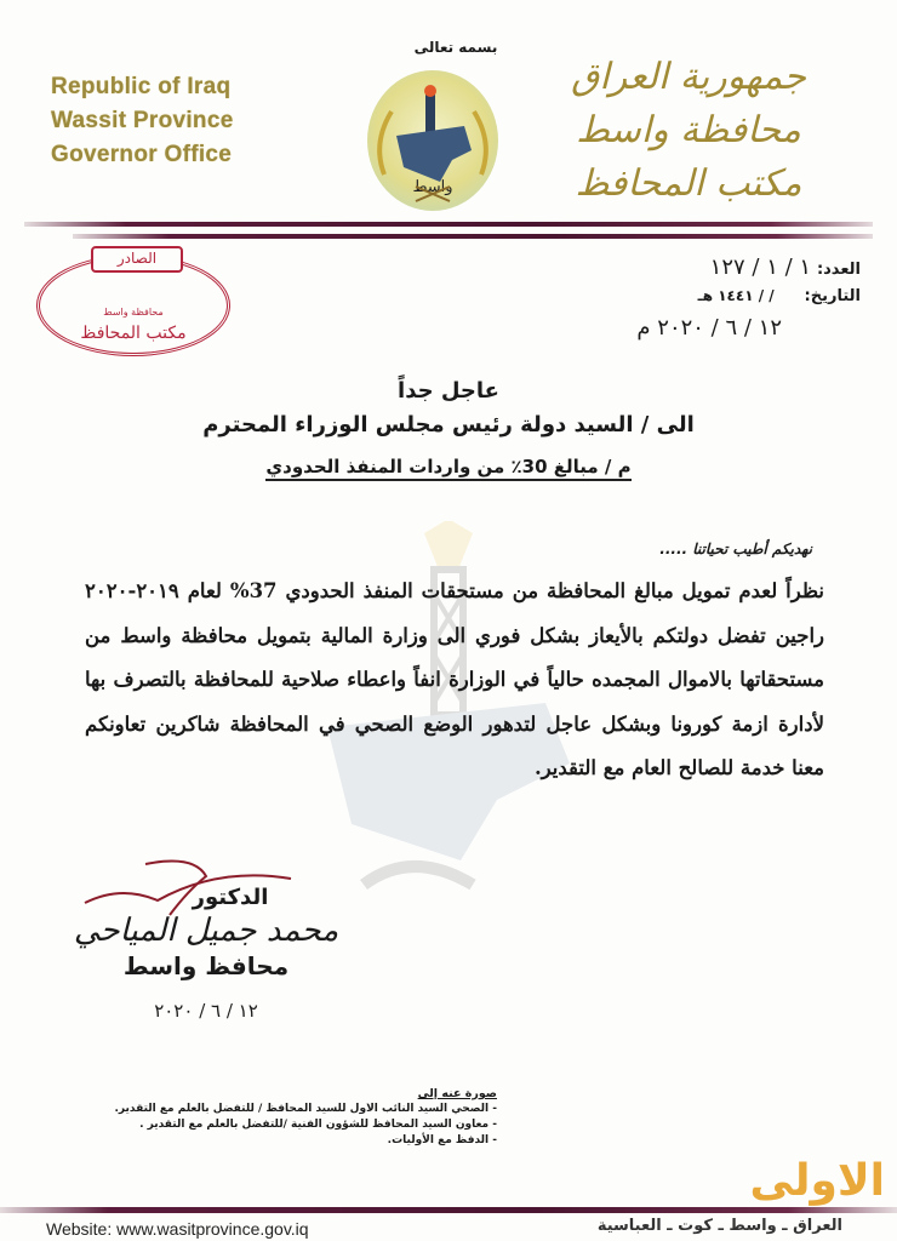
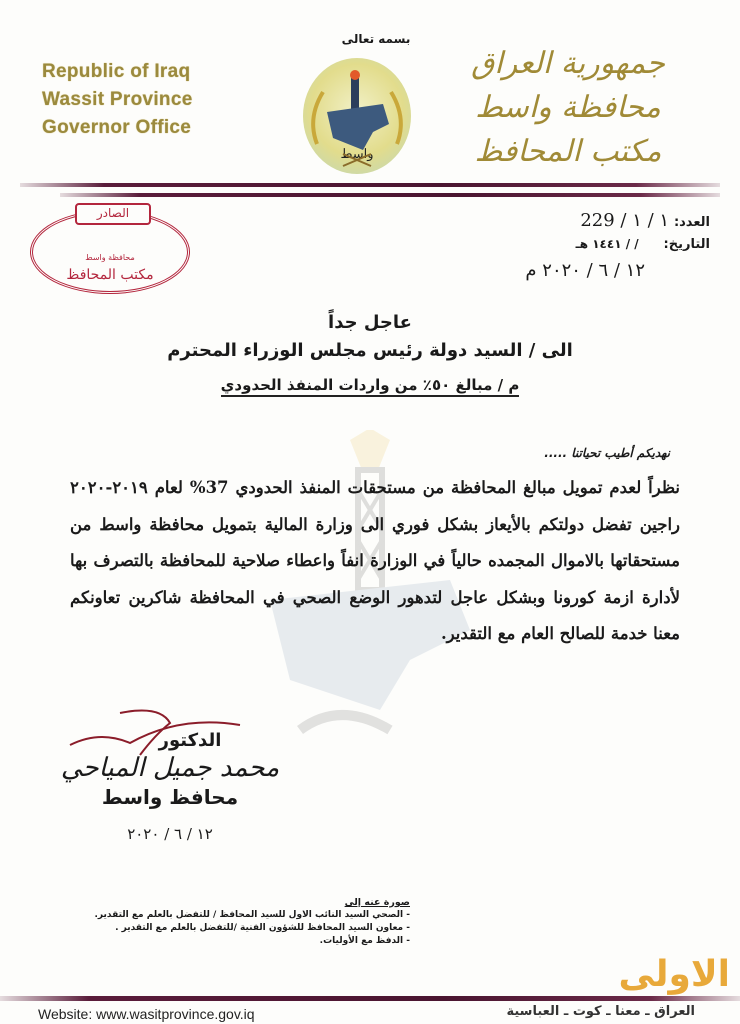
  Republic of Iraq
  Wassit Province
  Governor Office
  بسمه تعالى
  جمهورية العراق
  محافظة واسط
  مكتب المحافظ
- العدد: ١ / ١ / ١٢٧
+ العدد: ١ / ١ / 229
  التاريخ: / / ١٤٤١ هـ
  ١٢ / ٦ / ٢٠٢٠ م
  الصادر
  محافظة واسط
  مكتب المحافظ
  عاجل جداً
  الى / السيد دولة رئيس مجلس الوزراء المحترم
- م / مبالغ 30٪ من واردات المنفذ الحدودي
+ م / مبالغ ٥٠٪ من واردات المنفذ الحدودي
  نهديكم أطيب تحياتنا .....
  نظراً لعدم تمويل مبالغ المحافظة من مستحقات المنفذ الحدودي 37% لعام ٢٠١٩-٢٠٢٠ راجين تفضل دولتكم بالأيعاز بشكل فوري الى وزارة المالية بتمويل محافظة واسط من مستحقاتها بالاموال المجمده حالياً في الوزارة انفاً واعطاء صلاحية للمحافظة بالتصرف بها لأدارة ازمة كورونا وبشكل عاجل لتدهور الوضع الصحي في المحافظة شاكرين تعاونكم معنا خدمة للصالح العام مع التقدير.
  الدكتور
  محمد جميل المياحي
  محافظ واسط
  ١٢ / ٦ / ٢٠٢٠
  صورة عنه إلى
  - الصحي السيد النائب الاول للسيد المحافظ / للتفضل بالعلم مع التقدير.
  - معاون السيد المحافظ للشؤون الفنية /للتفضل بالعلم مع التقدير .
  - الدفظ مع الأوليات.
  الاولى
  Website: www.wasitprovince.gov.iq
- العراق ـ واسط ـ كوت ـ العباسية
+ العراق ـ معنا ـ كوت ـ العباسية
